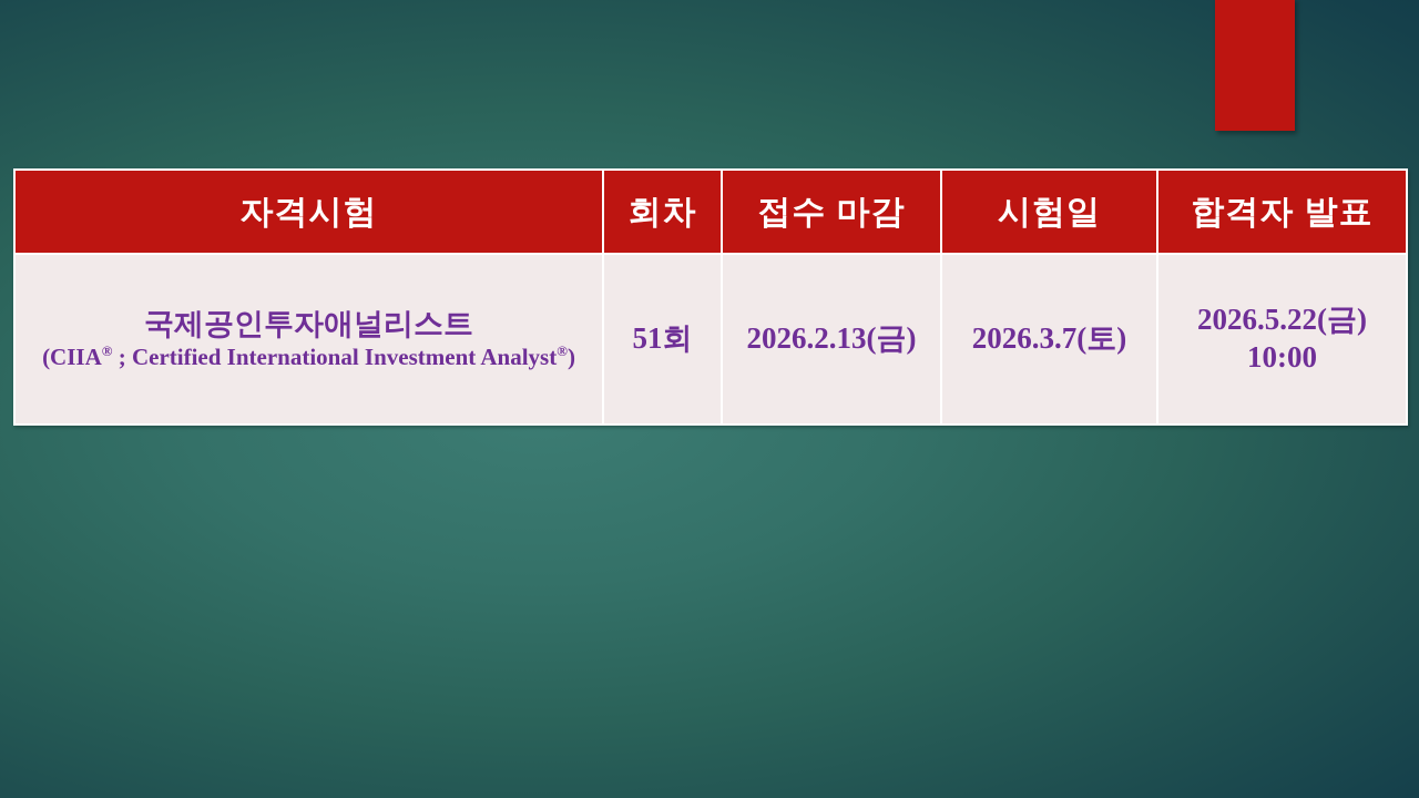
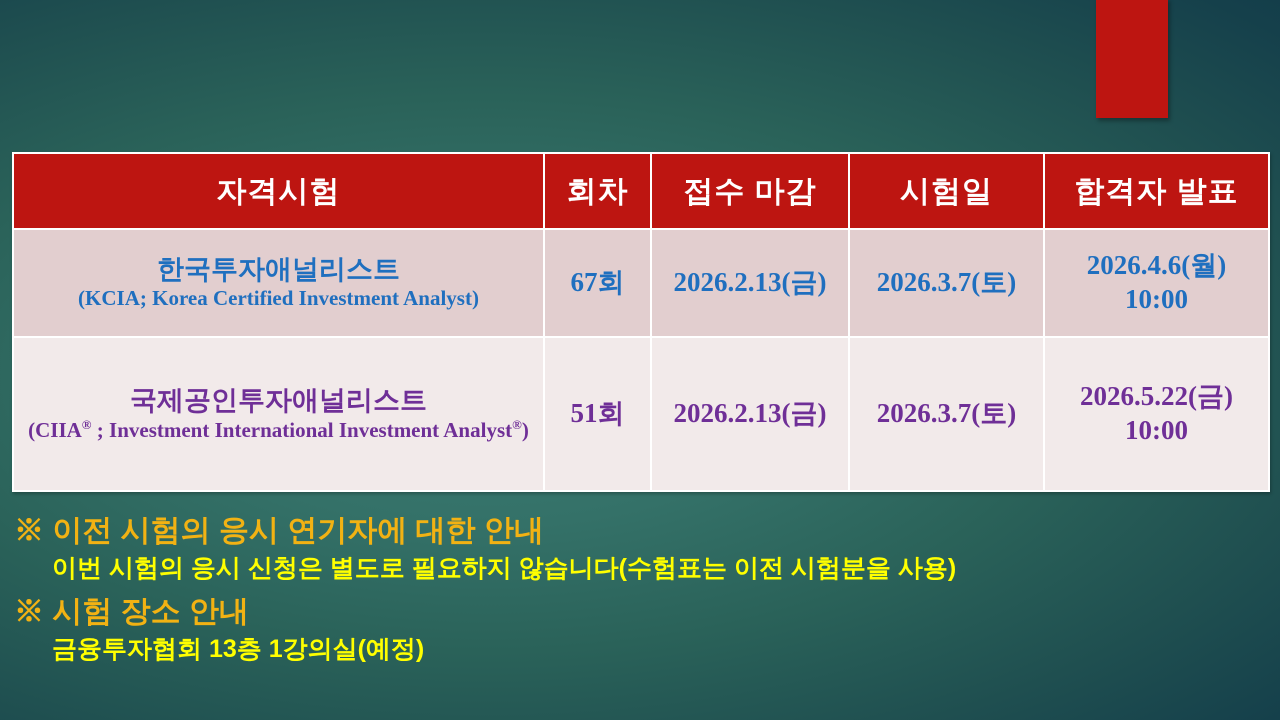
  자격시험	회차	접수 마감	시험일	합격자 발표
+ 한국투자애널리스트 (KCIA; Korea Certified Investment Analyst)	67회	2026.2.13(금)	2026.3.7(토)	2026.4.6(월) 10:00
- 국제공인투자애널리스트 (CIIA® ; Certified International Investment Analyst®)	51회	2026.2.13(금)	2026.3.7(토)	2026.5.22(금) 10:00
+ 국제공인투자애널리스트 (CIIA® ; Investment International Investment Analyst®)	51회	2026.2.13(금)	2026.3.7(토)	2026.5.22(금) 10:00
+ ※ 이전 시험의 응시 연기자에 대한 안내
+ 이번 시험의 응시 신청은 별도로 필요하지 않습니다(수험표는 이전 시험분을 사용)
+ ※ 시험 장소 안내
+ 금융투자협회 13층 1강의실(예정)
